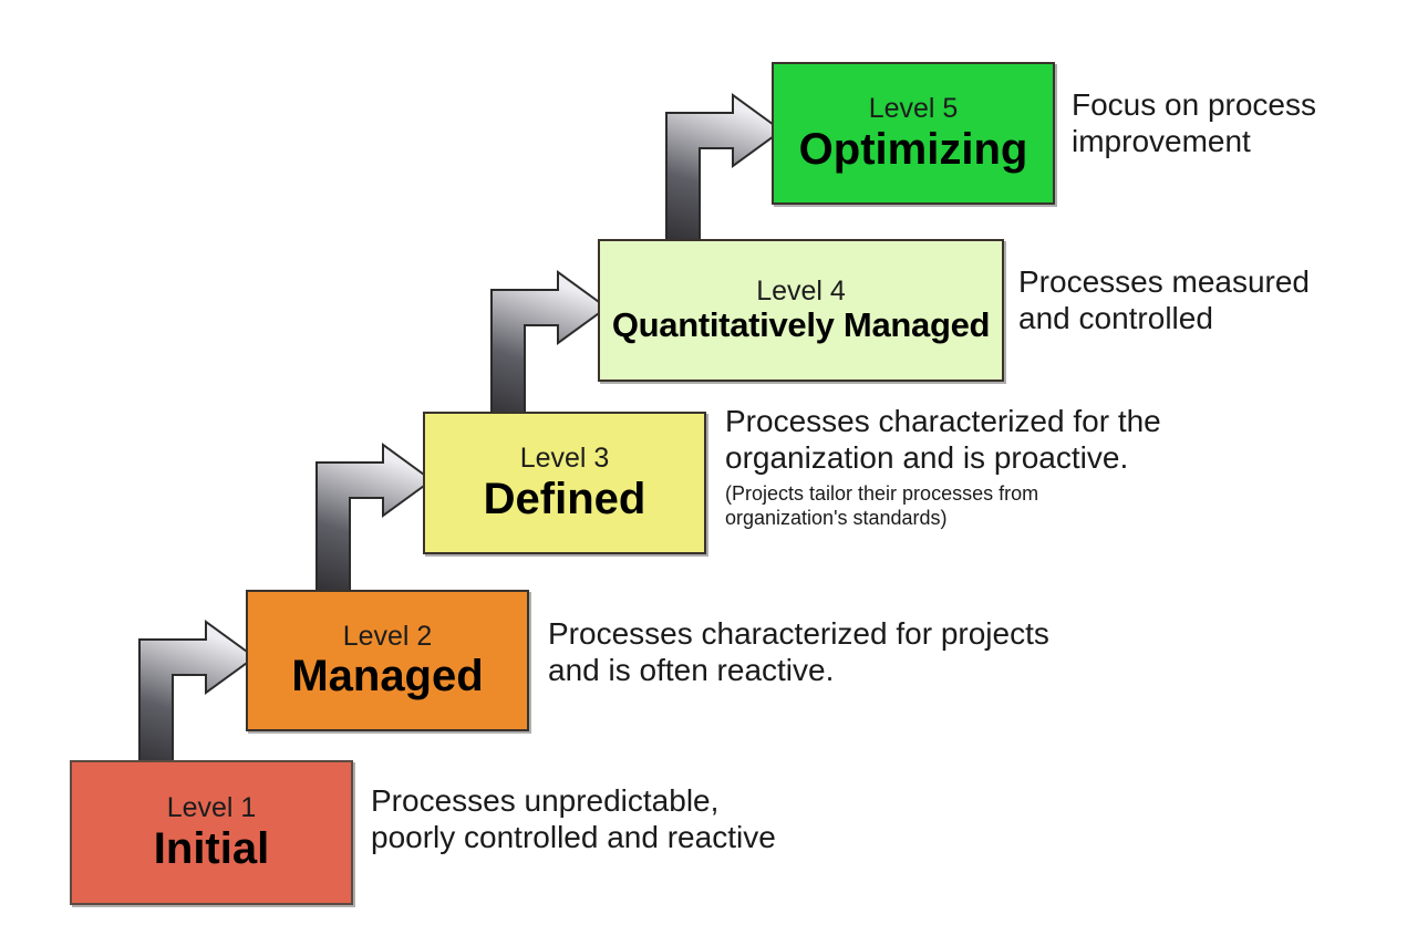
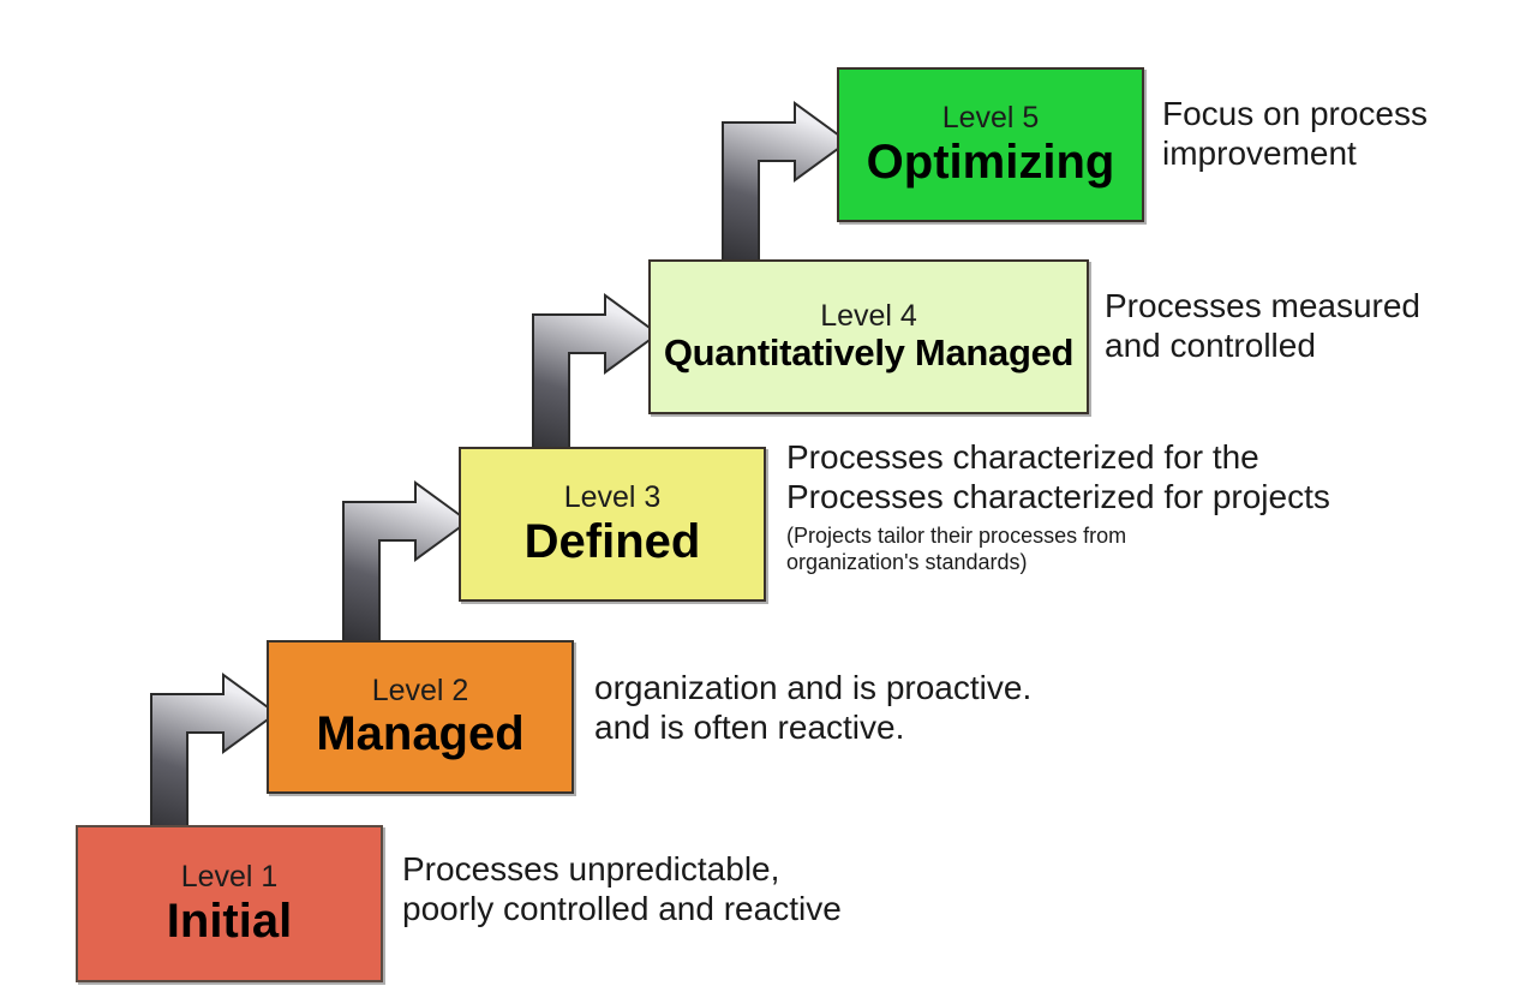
  Level 5
  Optimizing
  Focus on process
  improvement
  Level 4
  Quantitatively Managed
  Processes measured
  and controlled
  Level 3
  Defined
  Processes characterized for the
- organization and is proactive.
+ Processes characterized for projects
  (Projects tailor their processes from
  organization's standards)
  Level 2
  Managed
- Processes characterized for projects
+ organization and is proactive.
  and is often reactive.
  Level 1
  Initial
  Processes unpredictable,
  poorly controlled and reactive
